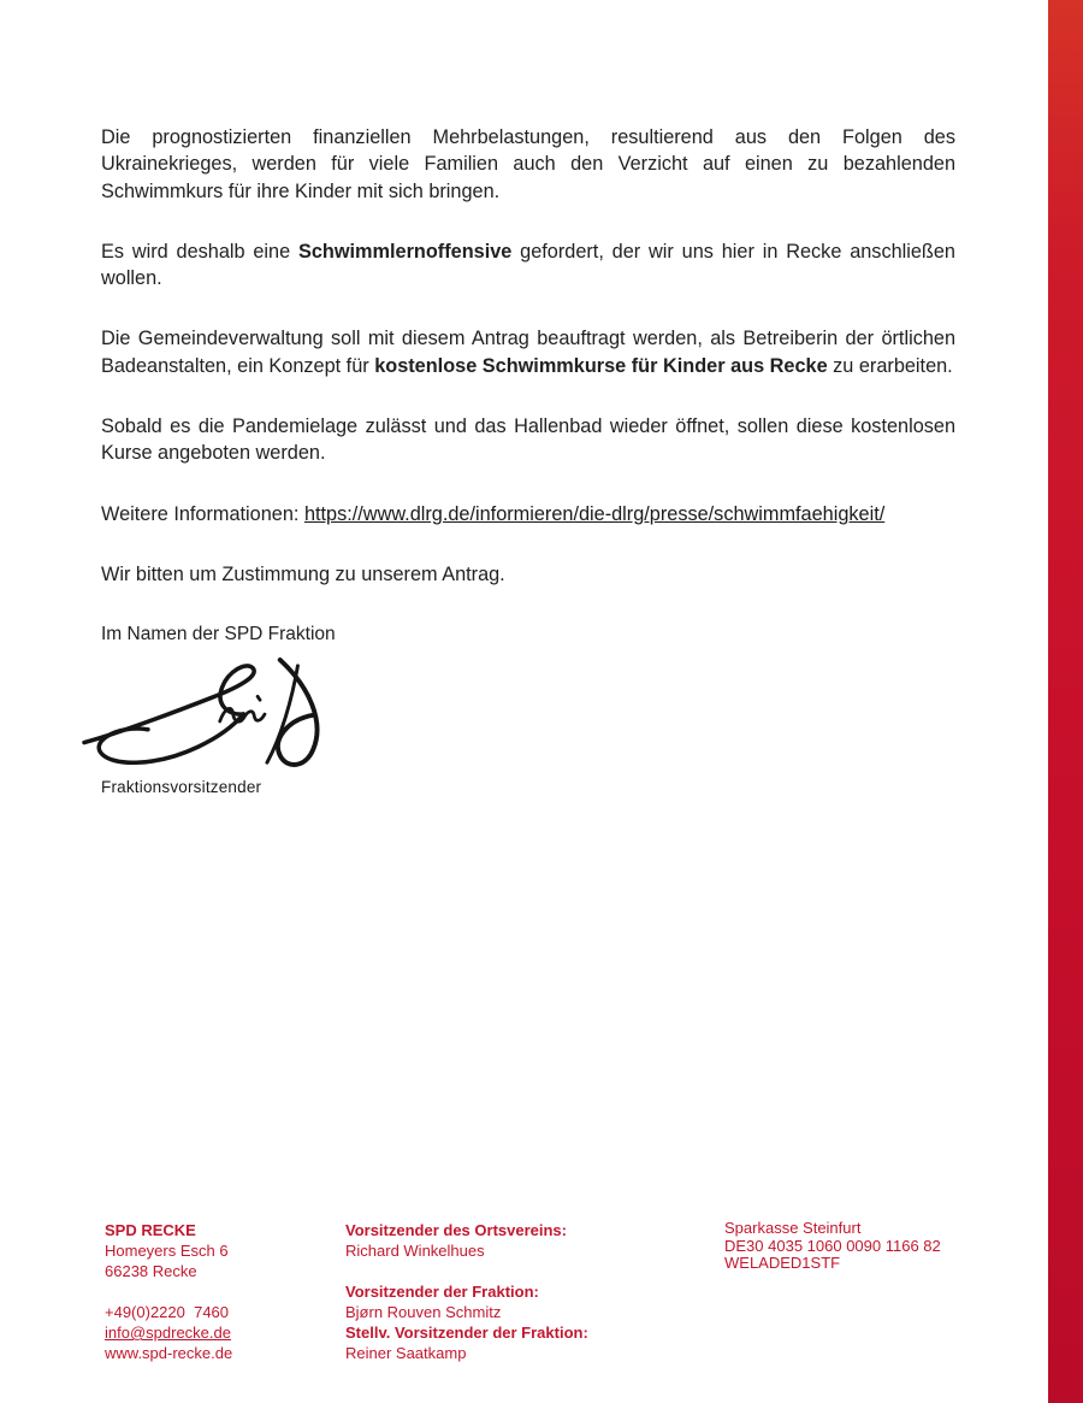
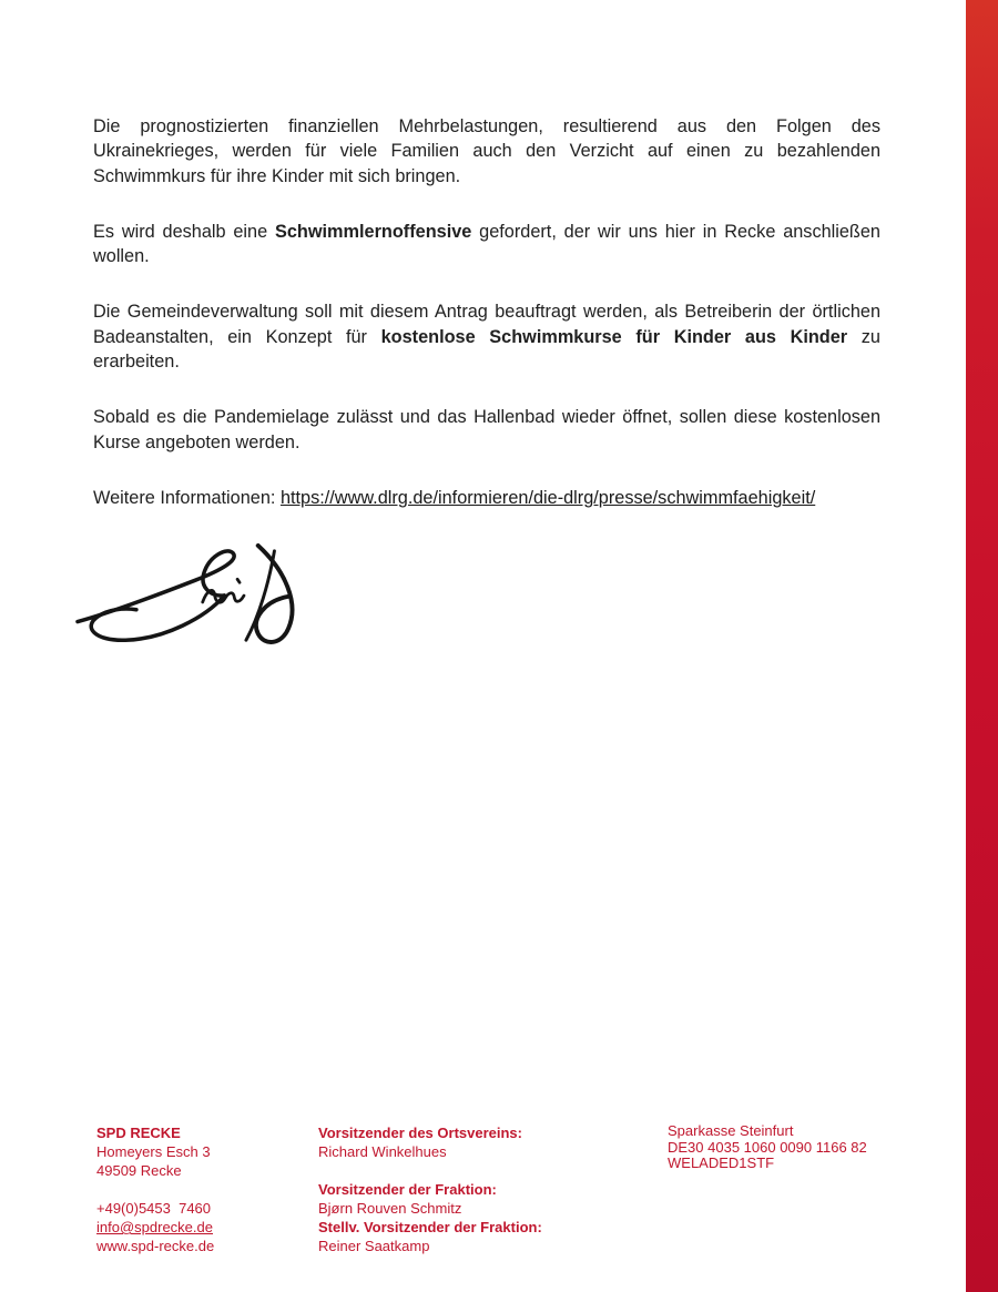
  Die prognostizierten finanziellen Mehrbelastungen, resultierend aus den Folgen des Ukrainekrieges, werden für viele Familien auch den Verzicht auf einen zu bezahlenden Schwimmkurs für ihre Kinder mit sich bringen.
  Es wird deshalb eine Schwimmlernoffensive gefordert, der wir uns hier in Recke anschließen wollen.
- Die Gemeindeverwaltung soll mit diesem Antrag beauftragt werden, als Betreiberin der örtlichen Badeanstalten, ein Konzept für kostenlose Schwimmkurse für Kinder aus Recke zu erarbeiten.
+ Die Gemeindeverwaltung soll mit diesem Antrag beauftragt werden, als Betreiberin der örtlichen Badeanstalten, ein Konzept für kostenlose Schwimmkurse für Kinder aus Kinder zu erarbeiten.
  Sobald es die Pandemielage zulässt und das Hallenbad wieder öffnet, sollen diese kostenlosen Kurse angeboten werden.
  Weitere Informationen: https://www.dlrg.de/informieren/die-dlrg/presse/schwimmfaehigkeit/
- Wir bitten um Zustimmung zu unserem Antrag.
- Im Namen der SPD Fraktion
- Fraktionsvorsitzender
  SPD RECKE
- Homeyers Esch 6
+ Homeyers Esch 3
- 66238 Recke
+ 49509 Recke
- +49(0)2220 7460
+ +49(0)5453 7460
  info@spdrecke.de
  www.spd-recke.de
  Vorsitzender des Ortsvereins:
  Richard Winkelhues
  Vorsitzender der Fraktion:
  Bjørn Rouven Schmitz
  Stellv. Vorsitzender der Fraktion:
  Reiner Saatkamp
  Sparkasse Steinfurt
  DE30 4035 1060 0090 1166 82
  WELADED1STF
